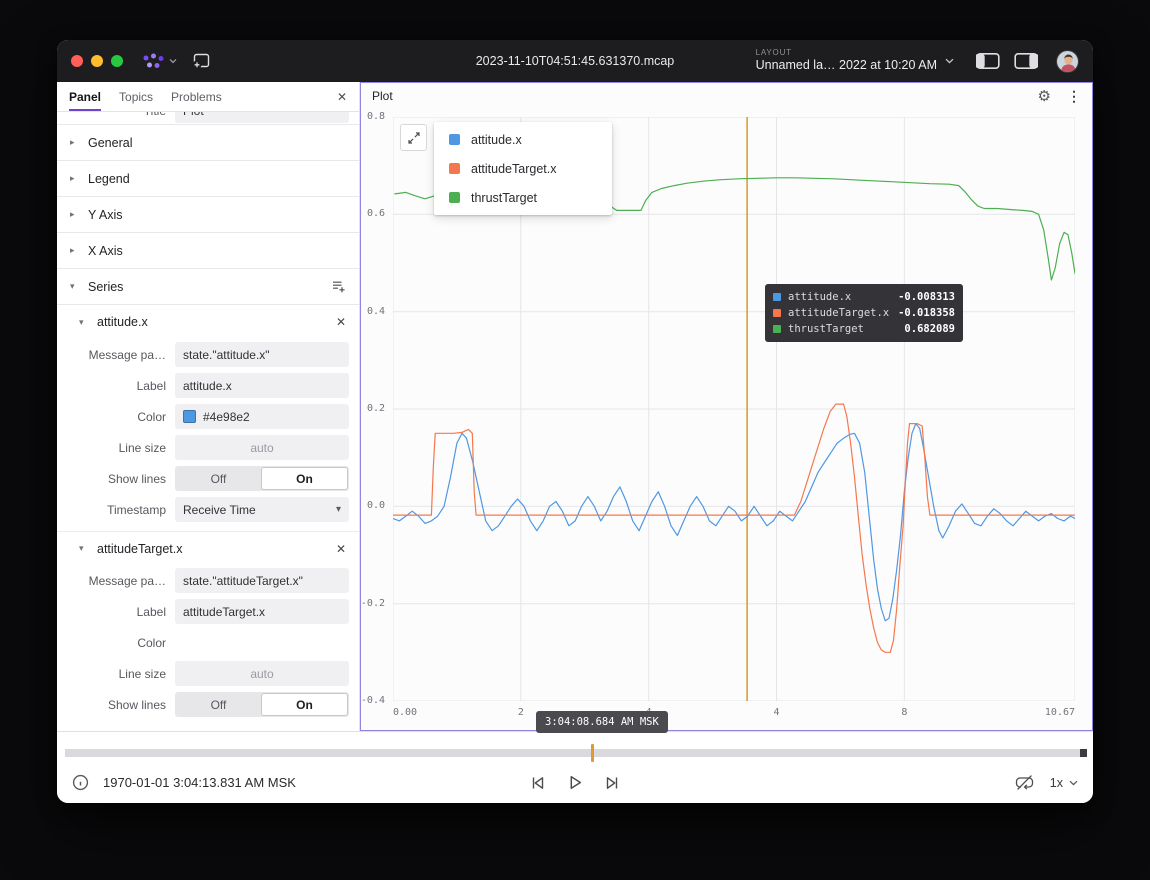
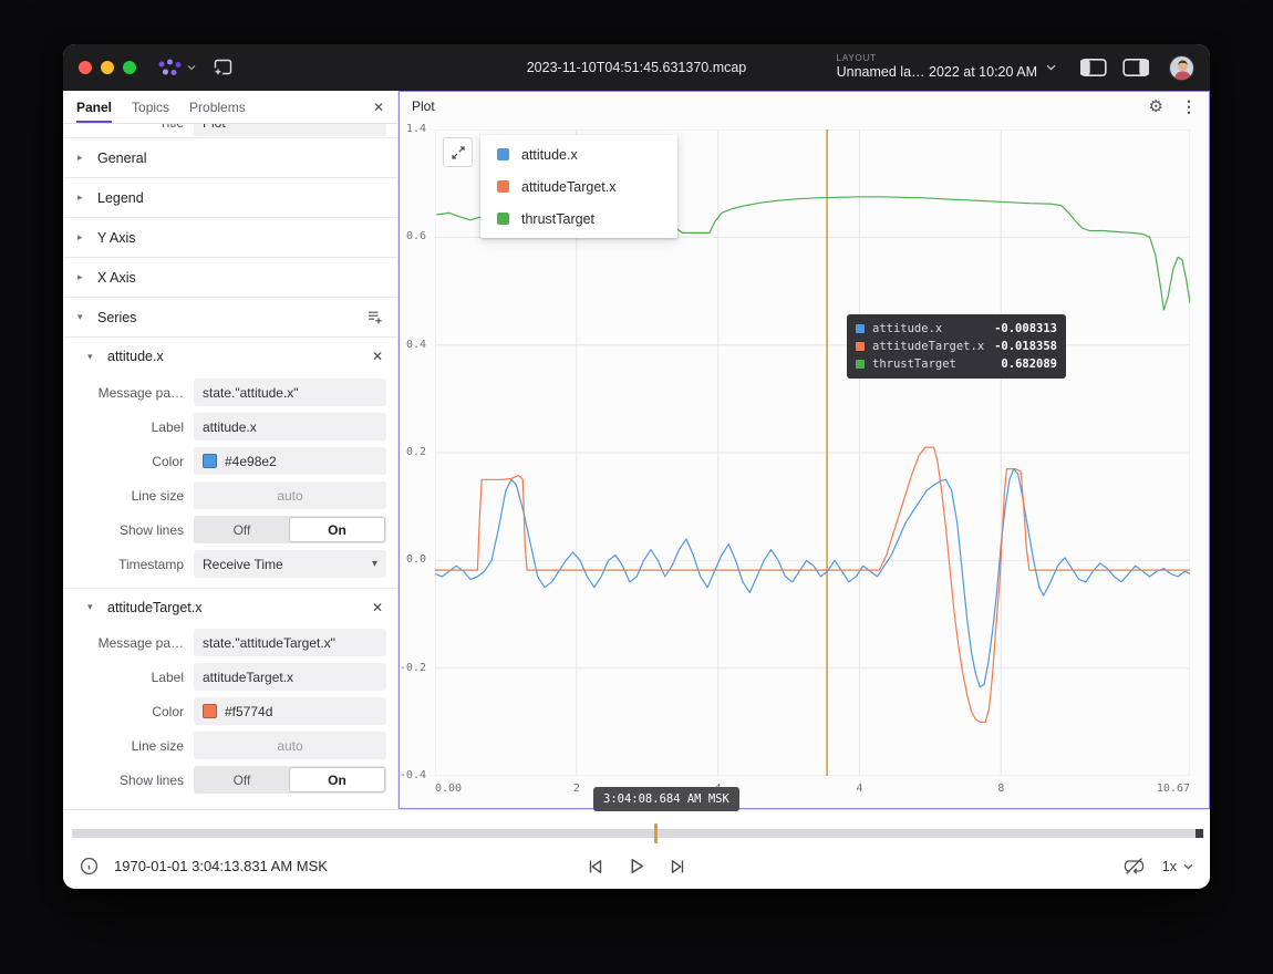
  2023-11-10T04:51:45.631370.mcap
  LAYOUT
  Unnamed la… 2022 at 10:20 AM
  Panel
  Topics
  Problems
  ✕
  ▸
  General
  ▸
  Legend
  ▸
  Y Axis
  ▸
  X Axis
  ▾
  Series
  ▾
  attitude.x
  ✕
  Message pa…
  state."attitude.x"
  Label
  attitude.x
  Color
  #4e98e2
  Line size
  auto
  Show lines
  Off
  On
  Timestamp
  Receive Time
  ▾
  ▾
  attitudeTarget.x
  ✕
  Message pa…
  state."attitudeTarget.x"
  Label
  attitudeTarget.x
  Color
+ #f5774d
  Line size
  auto
  Show lines
  Off
  On
  Plot
  ⚙
  ⋮
- 0.8
+ 1.4
  0.6
  0.4
  0.2
  0.0
  -0.2
  -0.4
  0.00
  2
  4
  8
  10.67
  attitude.x
  attitudeTarget.x
  thrustTarget
  attitude.x
  -0.008313
  attitudeTarget.x
  -0.018358
  thrustTarget
  0.682089
  1970-01-01 3:04:13.831 AM MSK
  1x
  3:04:08.684 AM MSK
